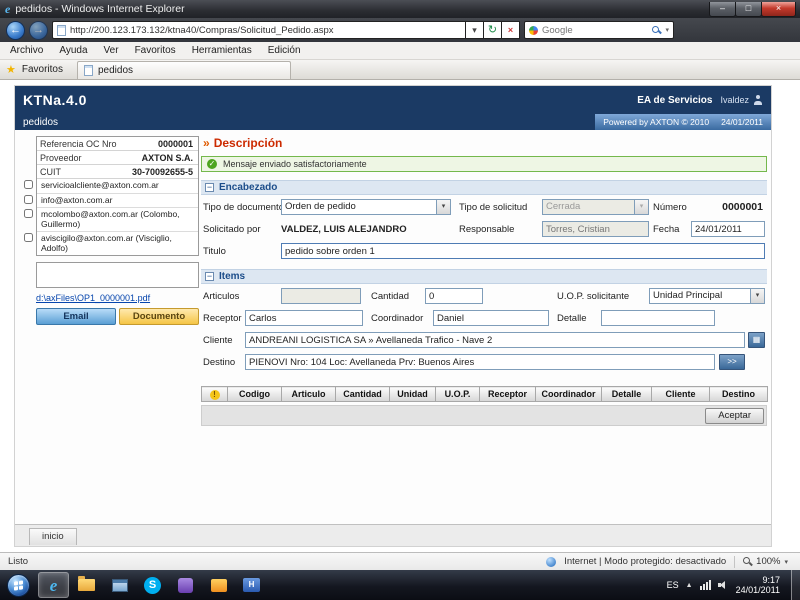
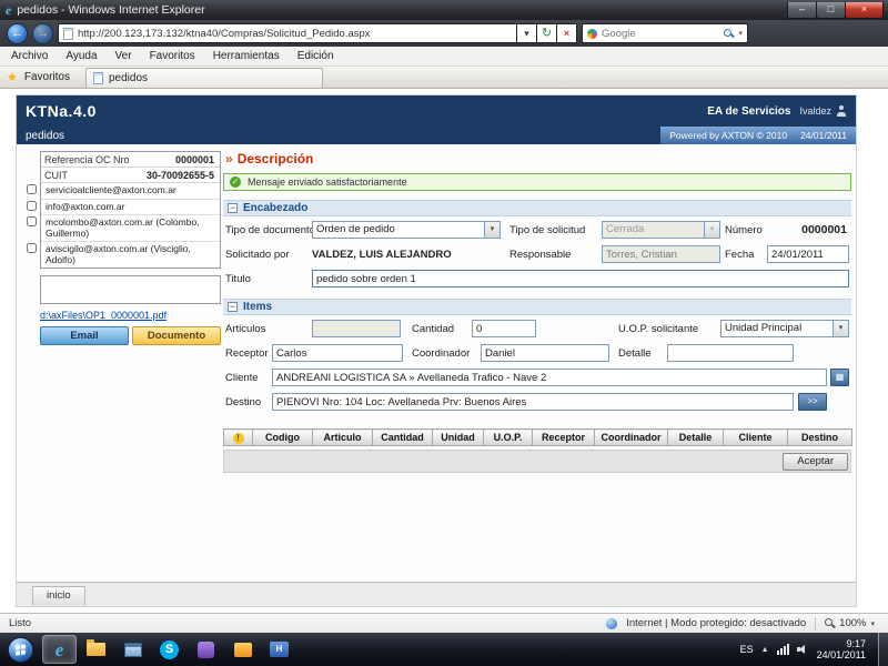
  e
  pedidos - Windows Internet Explorer
  –
  □
  ×
  ←
  →
  http://200.123.173.132/ktna40/Compras/Solicitud_Pedido.aspx
  ▾
  ↻
  ×
  Google
  Archivo
  Ayuda
  Ver
  Favoritos
  Herramientas
  Edición
  ★
  Favoritos
  pedidos
  KTNa.4.0
  EA de Servicios
  Ivaldez
  pedidos
  Powered by AXTON © 2010
  24/01/2011
  Referencia OC Nro
  0000001
- Proveedor
- AXTON S.A.
  CUIT
  30-70092655-5
  servicioalcliente@axton.com.ar
  info@axton.com.ar
  mcolombo@axton.com.ar (Colombo, Guillermo)
  aviscigilo@axton.com.ar (Visciglio, Adolfo)
  d:\axFiles\OP1_0000001.pdf
  Email
  Documento
  »
  Descripción
  ✓
  Mensaje enviado satisfactoriamente
  −
  Encabezado
  Tipo de document
  Orden de pedido
  Tipo de solicitud
  Cerrada
  Número
  0000001
  Solicitado por
  VALDEZ, LUIS ALEJANDRO
  Responsable
  Torres, Cristian
  Fecha
  24/01/2011
  Titulo
  pedido sobre orden 1
  −
  Items
  Articulos
  Cantidad
  0
  U.O.P. solicitante
  Unidad Principal
  Receptor
  Carlos
  Coordinador
  Daniel
  Detalle
  Cliente
  ANDREANI LOGISTICA SA » Avellaneda Trafico - Nave 2
  ▦
  Destino
  PIENOVI Nro: 104 Loc: Avellaneda Prv: Buenos Aires
  >>
  !	Codigo	Articulo	Cantidad	Unidad	U.O.P.	Receptor	Coordinador	Detalle	Cliente	Destino
  Aceptar
  inicio
  Listo
  Internet | Modo protegido: desactivado
  100%
  e
  S
  H
  ES
  9:17
  24/01/2011
